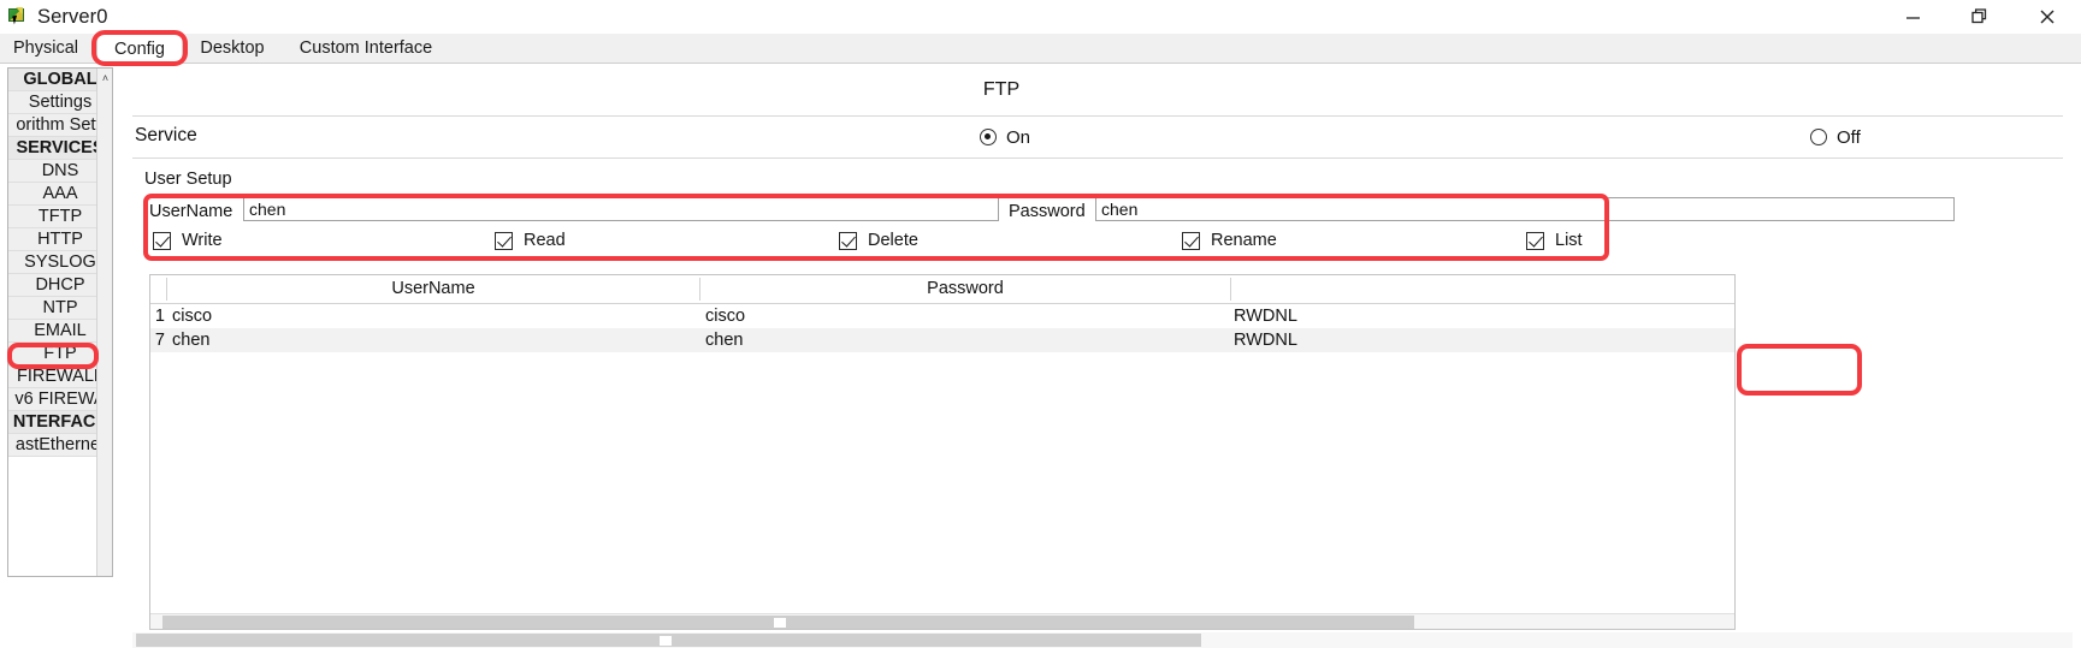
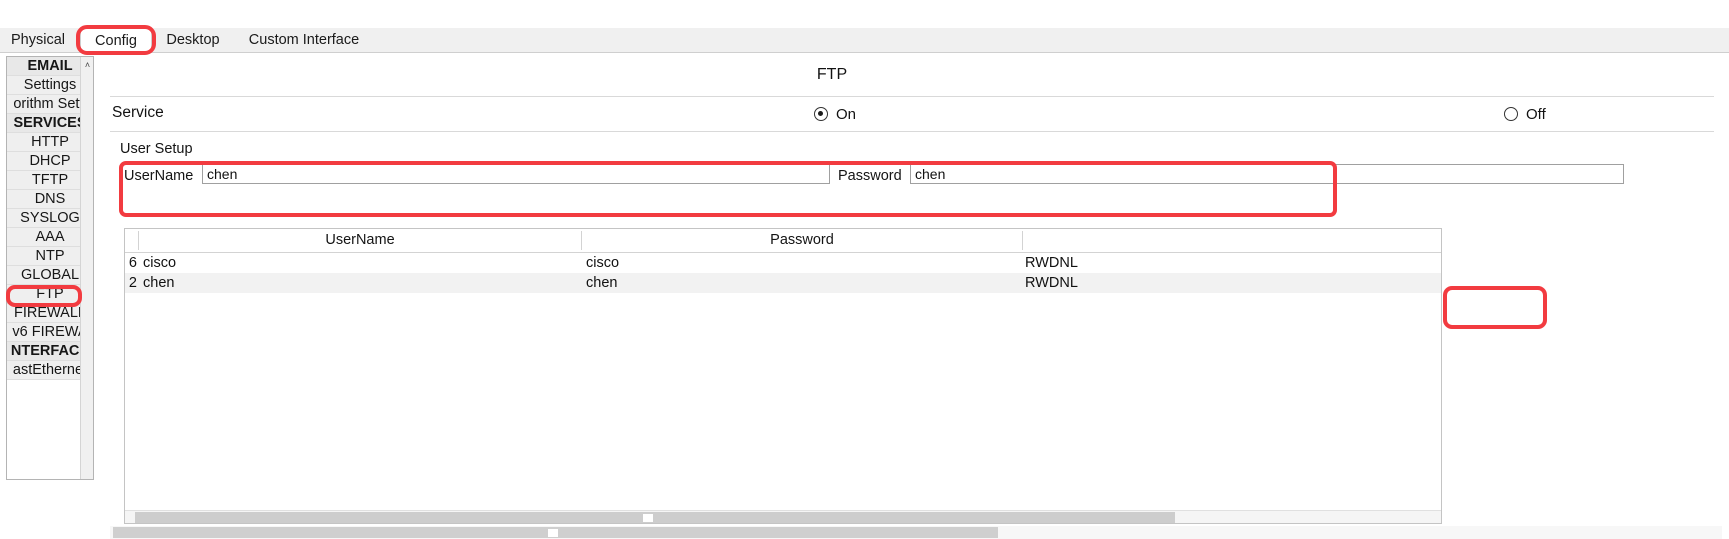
- Server0
  Physical
  Config
  Desktop
  Custom Interface
- GLOBAL
+ EMAIL
  Settings
  orithm Set
  SERVICE
- DNS
+ HTTP
- AAA
+ DHCP
  TFTP
- HTTP
+ DNS
  SYSLOG
- DHCP
+ AAA
  NTP
- EMAIL
+ GLOBAL
  FTP
  FIREWAL
  v6 FIREW
  NTERFAC
  astEtherne
  ˄
  FTP
  Service
  On
  Off
  User Setup
  UserName
  chen
  Password
  chen
- Write
- Read
- Delete
- Rename
- List
  UserName
  Password
- 1
+ 6
  cisco
  cisco
  RWDNL
- 7
+ 2
  chen
  chen
  RWDNL
